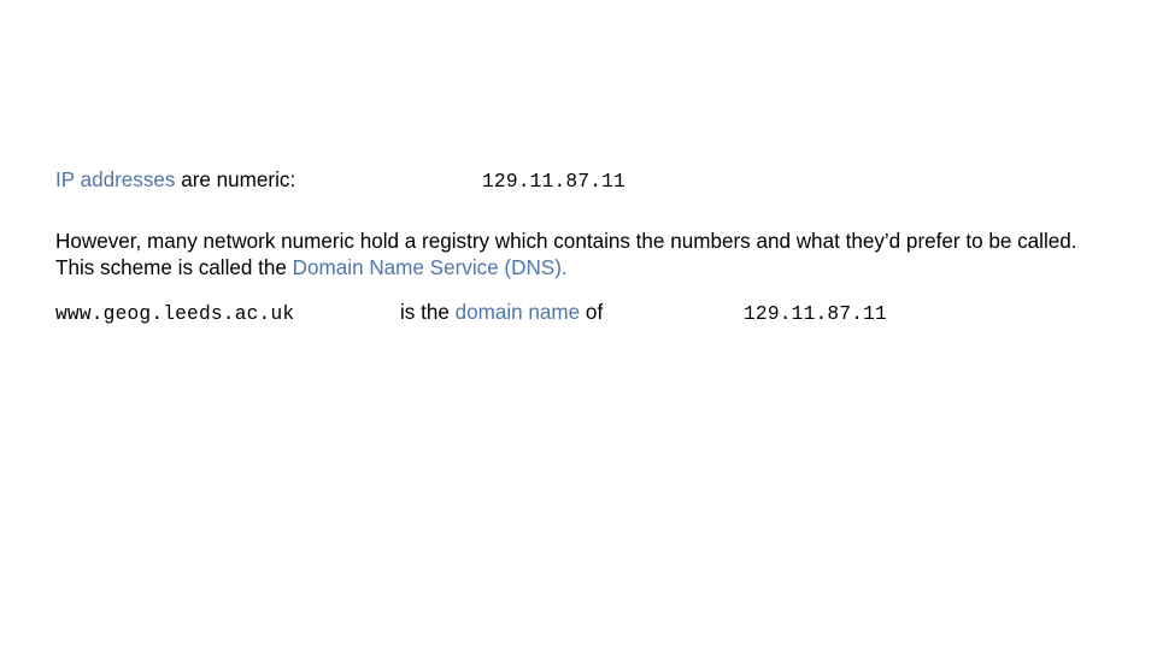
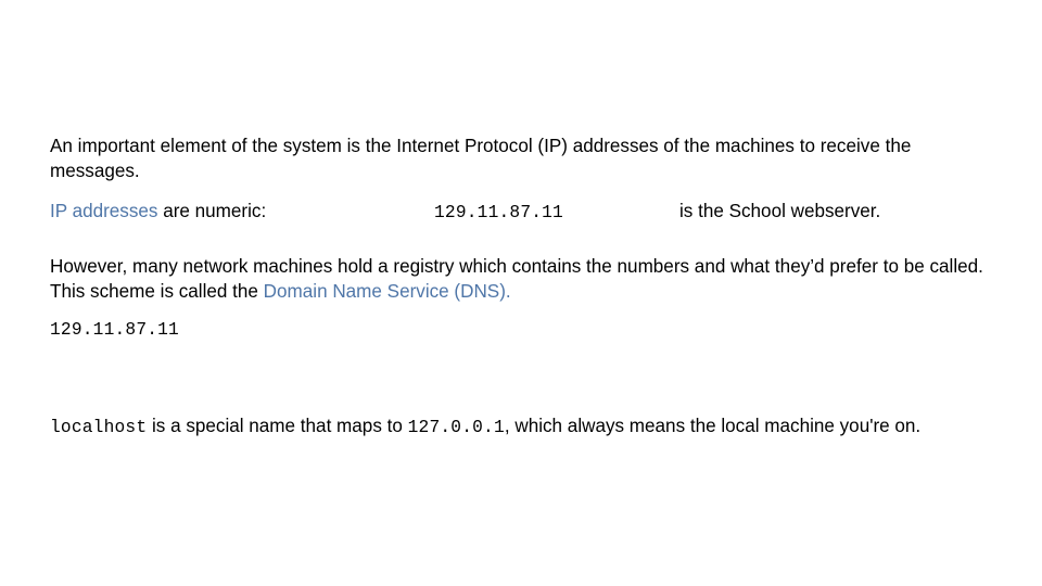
+ An important element of the system is the Internet Protocol (IP) addresses of the machines to receive the messages.
  IP addresses are numeric:
  129.11.87.11
+ is the School webserver.
- However, many network numeric hold a registry which contains the numbers and what they’d prefer to be called. This scheme is called the Domain Name Service (DNS).
+ However, many network machines hold a registry which contains the numbers and what they’d prefer to be called. This scheme is called the Domain Name Service (DNS).
- www.geog.leeds.ac.uk
- is the domain name of
  129.11.87.11
+ localhost is a special name that maps to 127.0.0.1, which always means the local machine you're on.
